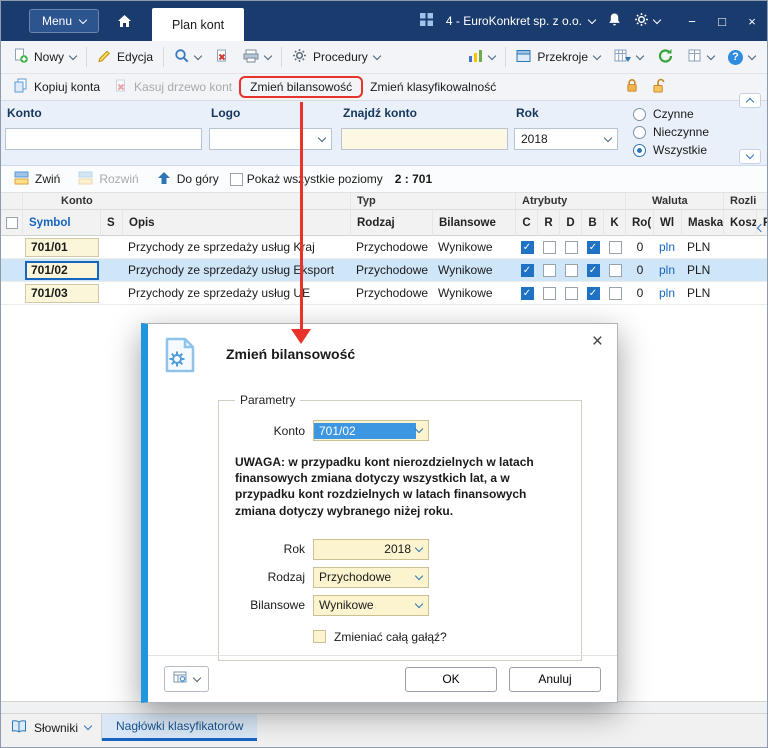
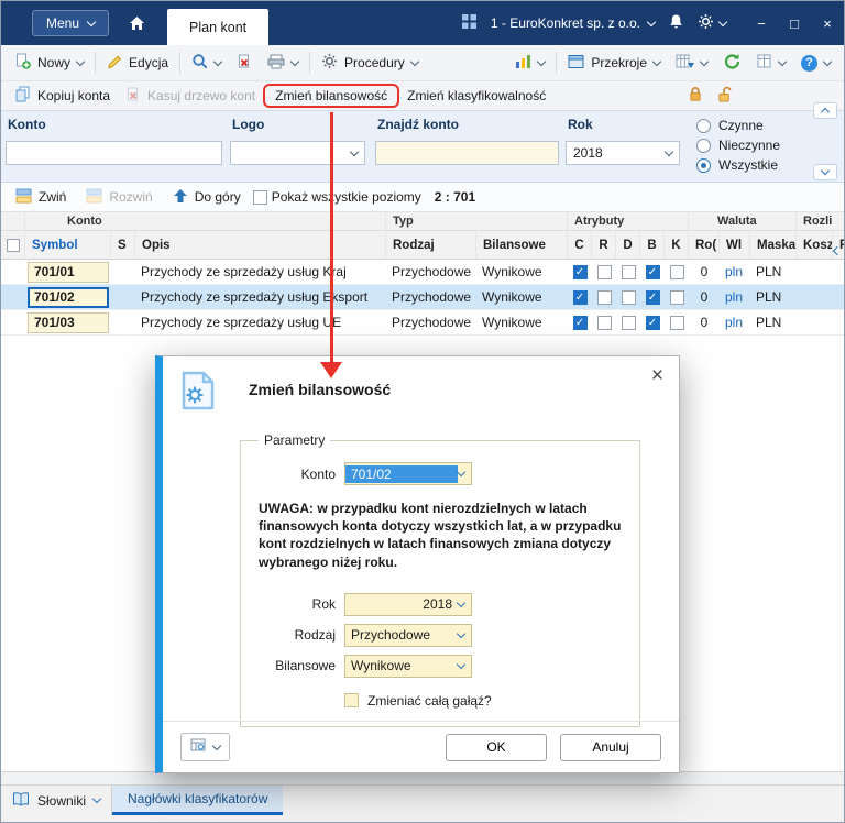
  Menu
  Plan kont
- 4 - EuroKonkret sp. z o.o.
+ 1 - EuroKonkret sp. z o.o.
  −
  □
  ×
  Nowy
  Edycja
  Procedury
  Przekroje
  ?
  Kopiuj konta
  Kasuj drzewo kont
  Zmień bilansowość
  Zmień klasyfikowalność
  Konto
  Logo
  Znajdź konto
  Rok
  2018
  Czynne
  Nieczynne
  Wszystkie
  Zwiń
  Rozwiń
  Do góry
  Pokaż wsystkie poziomy
  2 : 701
  Konto
  Typ
  Atrybuty
  Waluta
  Rozli
  Symbol
  S
  Opis
  Rodzaj
  Bilansowe
  C
  R
  D
  B
  K
  Ro(
  Wl
  Maska
  Kosz
  P
  701/01
  Przychody ze sprzedaży usług Kraj
  Przychodowe
  Wynikowe
  0
  pln
  PLN
  701/02
  Przychody ze sprzedaży usług Eksport
  Przychodowe
  Wynikowe
  0
  pln
  PLN
  701/03
  Przychody ze sprzedaży usług UE
  Przychodowe
  Wynikowe
  0
  pln
  PLN
  Słowniki
  Nagłówki klasyfikatorów
  Zmień bilansowość
  ×
  Parametry
  Konto
  701/02
- UWAGA: w przypadku kont nierozdzielnych w latach finansowych zmiana dotyczy wszystkich lat, a w przypadku kont rozdzielnych w latach finansowych zmiana dotyczy wybranego niżej roku.
+ UWAGA: w przypadku kont nierozdzielnych w latach finansowych konta dotyczy wszystkich lat, a w przypadku kont rozdzielnych w latach finansowych zmiana dotyczy wybranego niżej roku.
  Rok
  2018
  Rodzaj
  Przychodowe
  Bilansowe
  Wynikowe
  Zmieniać całą gałąź?
  OK
  Anuluj
